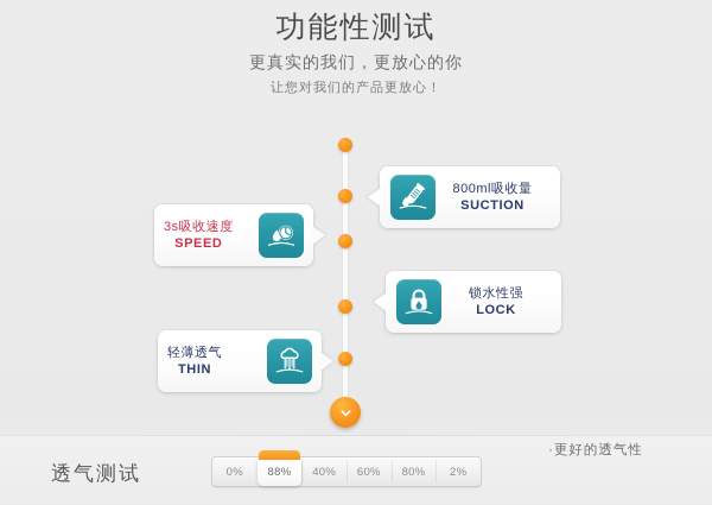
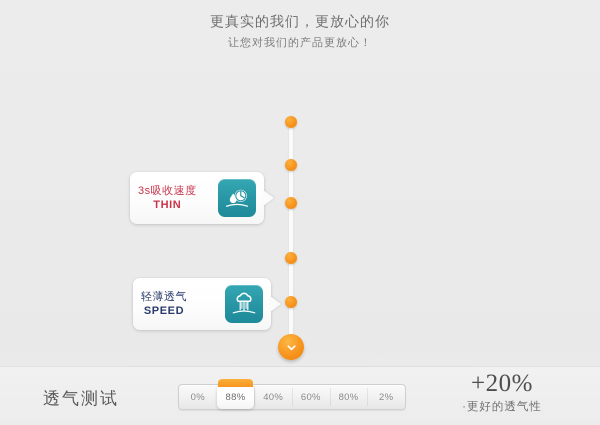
- 功能性测试
  更真实的我们，更放心的你
  让您对我们的产品更放心！
  3s吸收速度
- SPEED
+ THIN
- 800ml吸收量
- SUCTION
- 锁水性强
- LOCK
  轻薄透气
- THIN
+ SPEED
  透气测试
  0%
  88%
  40%
  60%
  80%
  2%
+ +20%
  ·更好的透气性
